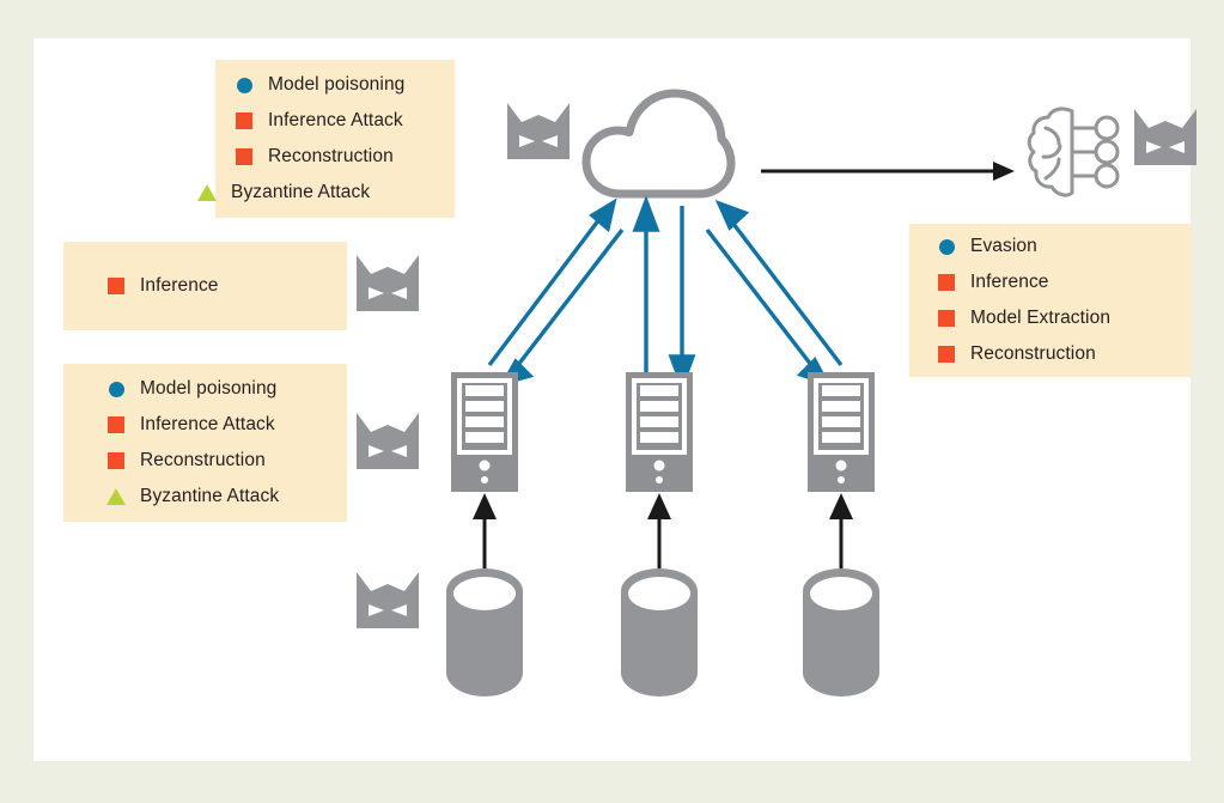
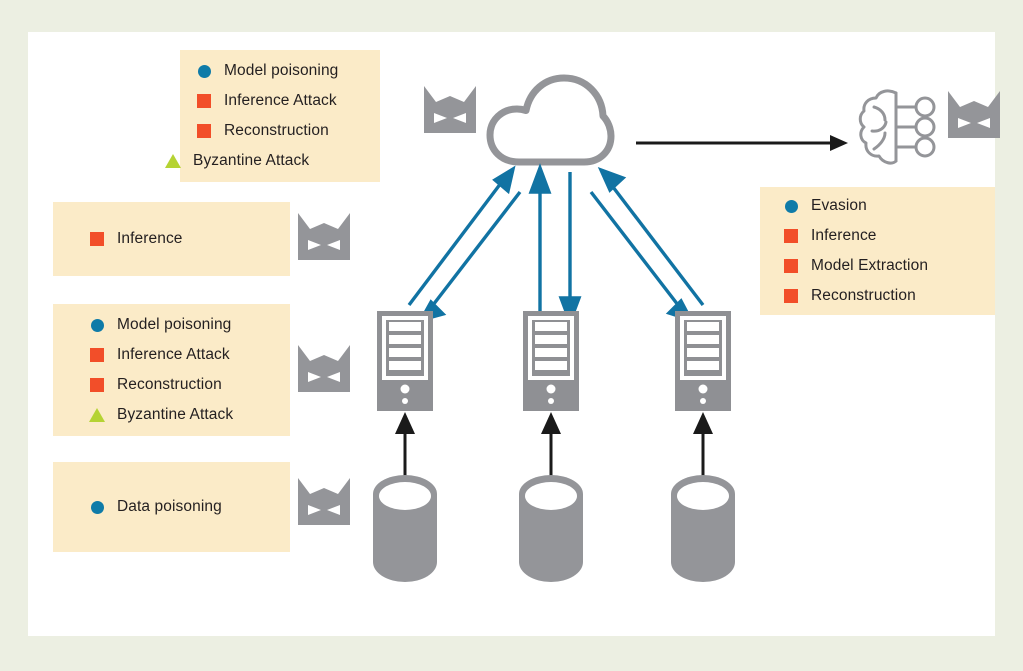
  Model poisoning
  Inference Attack
  Reconstruction
  Byzantine Attack
  Inference
  Model poisoning
  Inference Attack
  Reconstruction
  Byzantine Attack
+ Data poisoning
  Evasion
  Inference
  Model Extraction
  Reconstruction
